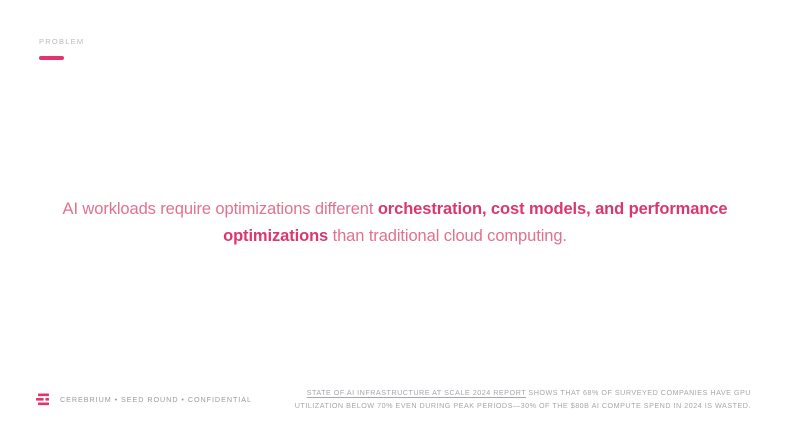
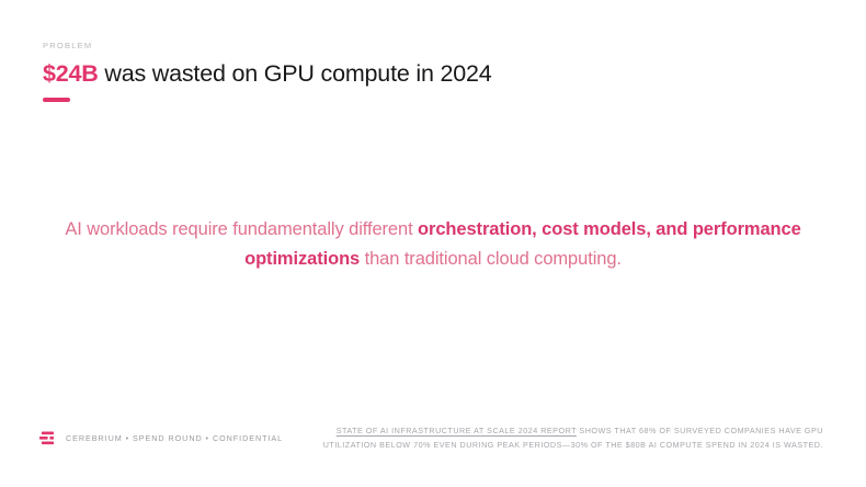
  PROBLEM
+ $24B was wasted on GPU compute in 2024
- AI workloads require optimizations different orchestration, cost models, and performance optimizations than traditional cloud computing.
+ AI workloads require fundamentally different orchestration, cost models, and performance optimizations than traditional cloud computing.
- CEREBRIUM • SEED ROUND • CONFIDENTIAL
+ CEREBRIUM • SPEND ROUND • CONFIDENTIAL
  STATE OF AI INFRASTRUCTURE AT SCALE 2024 REPORT SHOWS THAT 68% OF SURVEYED COMPANIES HAVE GPU UTILIZATION BELOW 70% EVEN DURING PEAK PERIODS—30% OF THE $80B AI COMPUTE SPEND IN 2024 IS WASTED.
